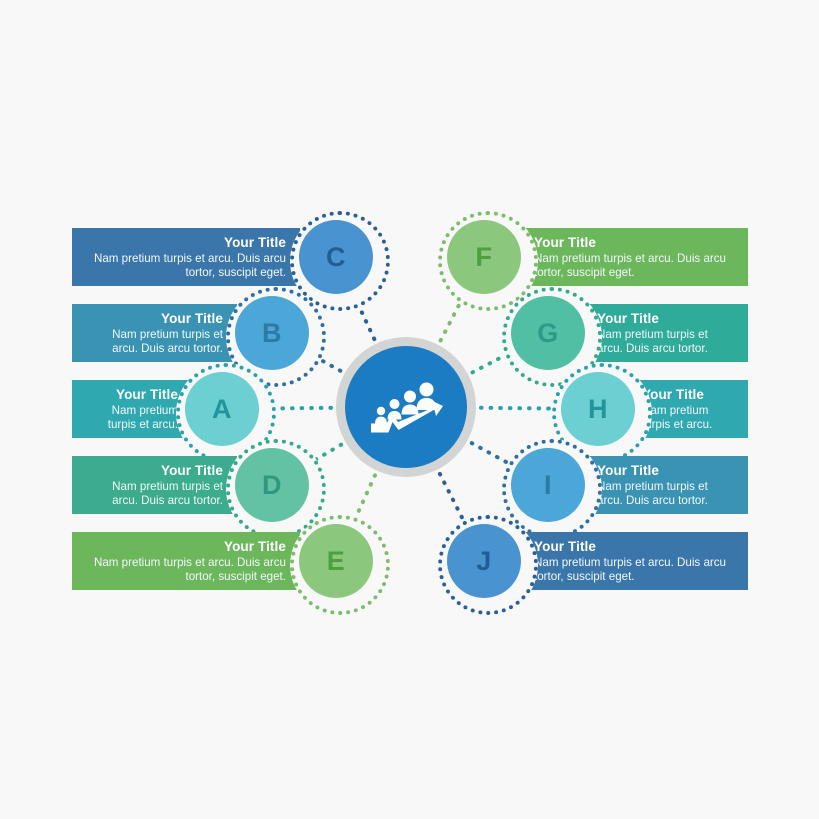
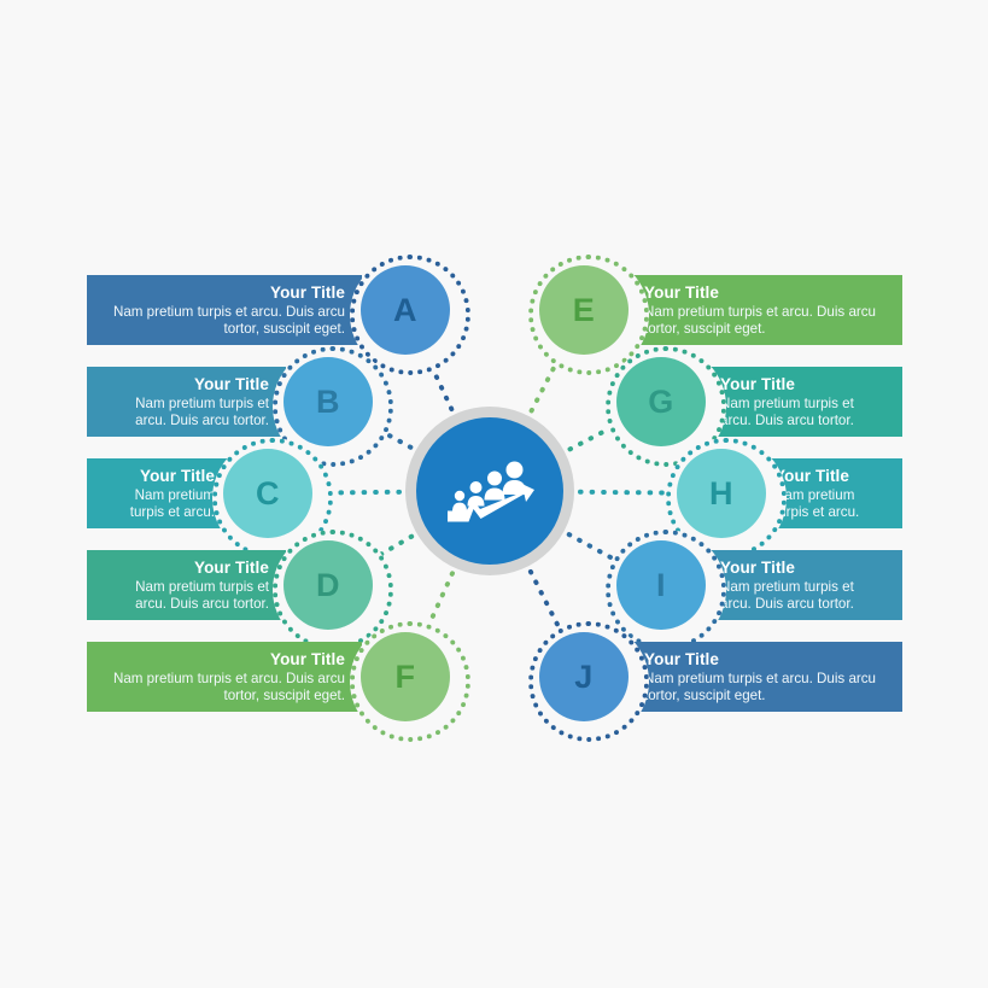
  Your Title
  Nam pretium turpis et arcu. Duis arcu tortor, suscipit eget.
- C
+ A
  Your Title
  Nam pretium turpis et arcu. Duis arcu tortor.
  B
  Your Title
  Nam pretium turpis et arcu.
- A
+ C
  Your Title
  Nam pretium turpis et arcu. Duis arcu tortor.
  D
  Your Title
  Nam pretium turpis et arcu. Duis arcu tortor, suscipit eget.
- E
+ F
  Your Title
  Nam pretium turpis et arcu. Duis arcu ortor, suscipit eget.
- F
+ E
  Your Title
  am pretium turpis et rcu. Duis arcu tortor.
  G
  our Title
  am pretium rpis et arcu.
  H
  Your Title
  am pretium turpis et rcu. Duis arcu tortor.
  I
  Your Title
  Nam pretium turpis et arcu. Duis arcu ortor, suscipit eget.
  J
